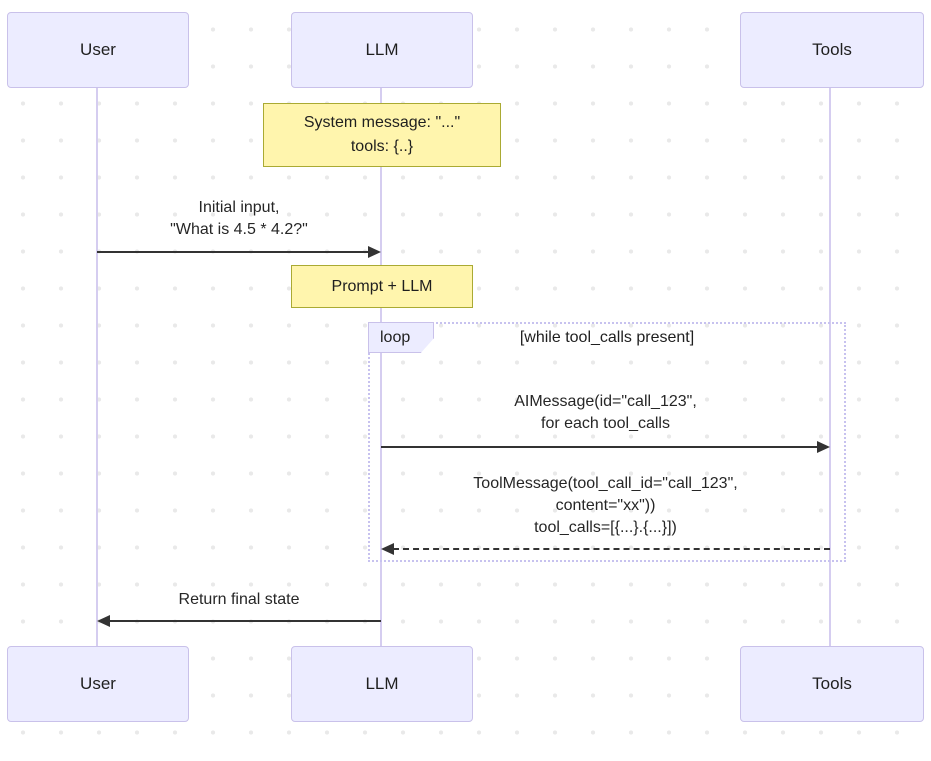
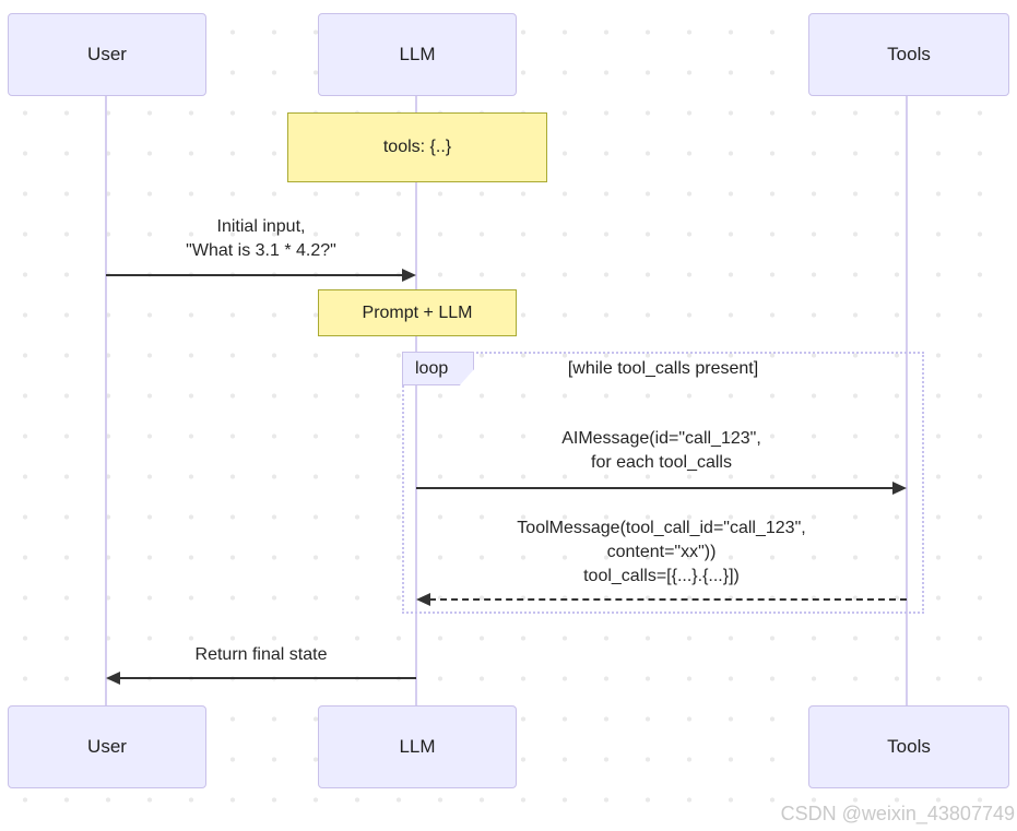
  loop
  [while tool_calls present]
  User
  LLM
  Tools
  User
  LLM
  Tools
- System message: "..."
  tools: {..}
  Initial input,
- "What is 4.5 * 4.2?"
+ "What is 3.1 * 4.2?"
  Prompt + LLM
  AIMessage(id="call_123",
  for each tool_calls
  ToolMessage(tool_call_id="call_123",
  content="xx"))
  tool_calls=[{...}.{...}])
  Return final state
+ CSDN @weixin_43807749
